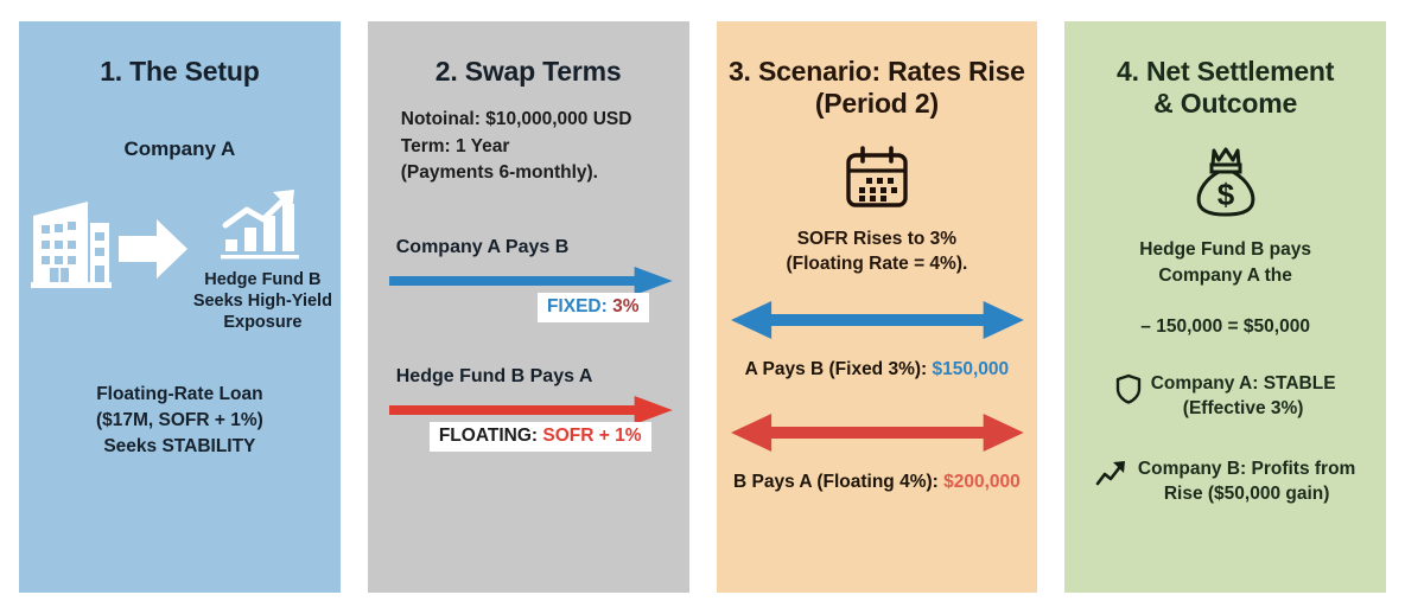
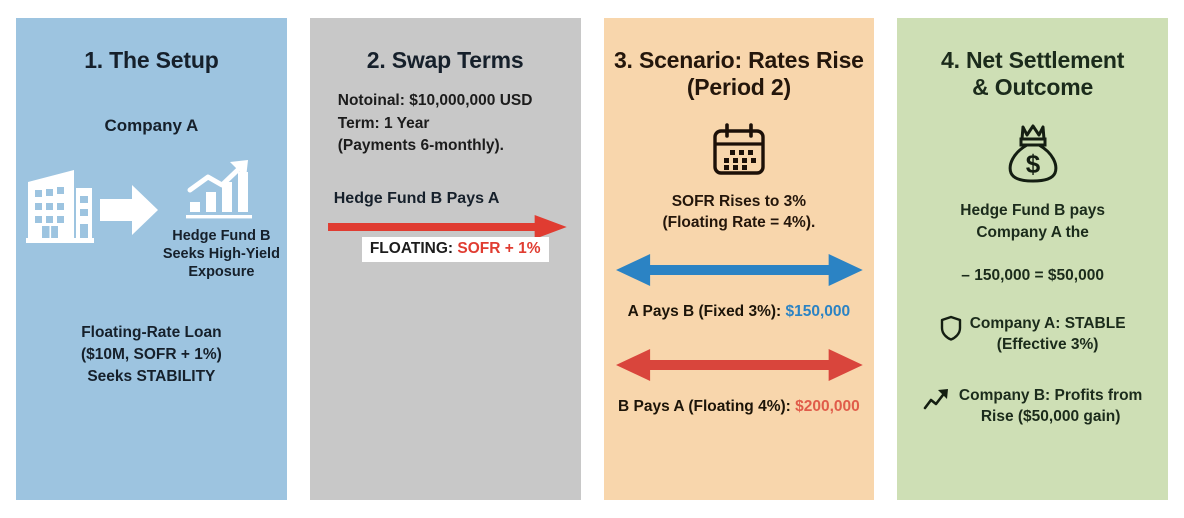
  1. The Setup
  Company A
  Hedge Fund B
  Seeks High-Yield
  Exposure
  Floating-Rate Loan
- ($17M, SOFR + 1%)
+ ($10M, SOFR + 1%)
  Seeks STABILITY
  2. Swap Terms
  Notoinal: $10,000,000 USD
  Term: 1 Year
  (Payments 6-monthly).
- Company A Pays B
- FIXED: 3%
  Hedge Fund B Pays A
  FLOATING: SOFR + 1%
  3. Scenario: Rates Rise
  (Period 2)
  SOFR Rises to 3%
  (Floating Rate = 4%).
  A Pays B (Fixed 3%): $150,000
  B Pays A (Floating 4%): $200,000
  4. Net Settlement
  & Outcome
  $
  Hedge Fund B pays
  Company A the
  – 150,000 = $50,000
  Company A: STABLE
  (Effective 3%)
  Company B: Profits from
  Rise ($50,000 gain)
